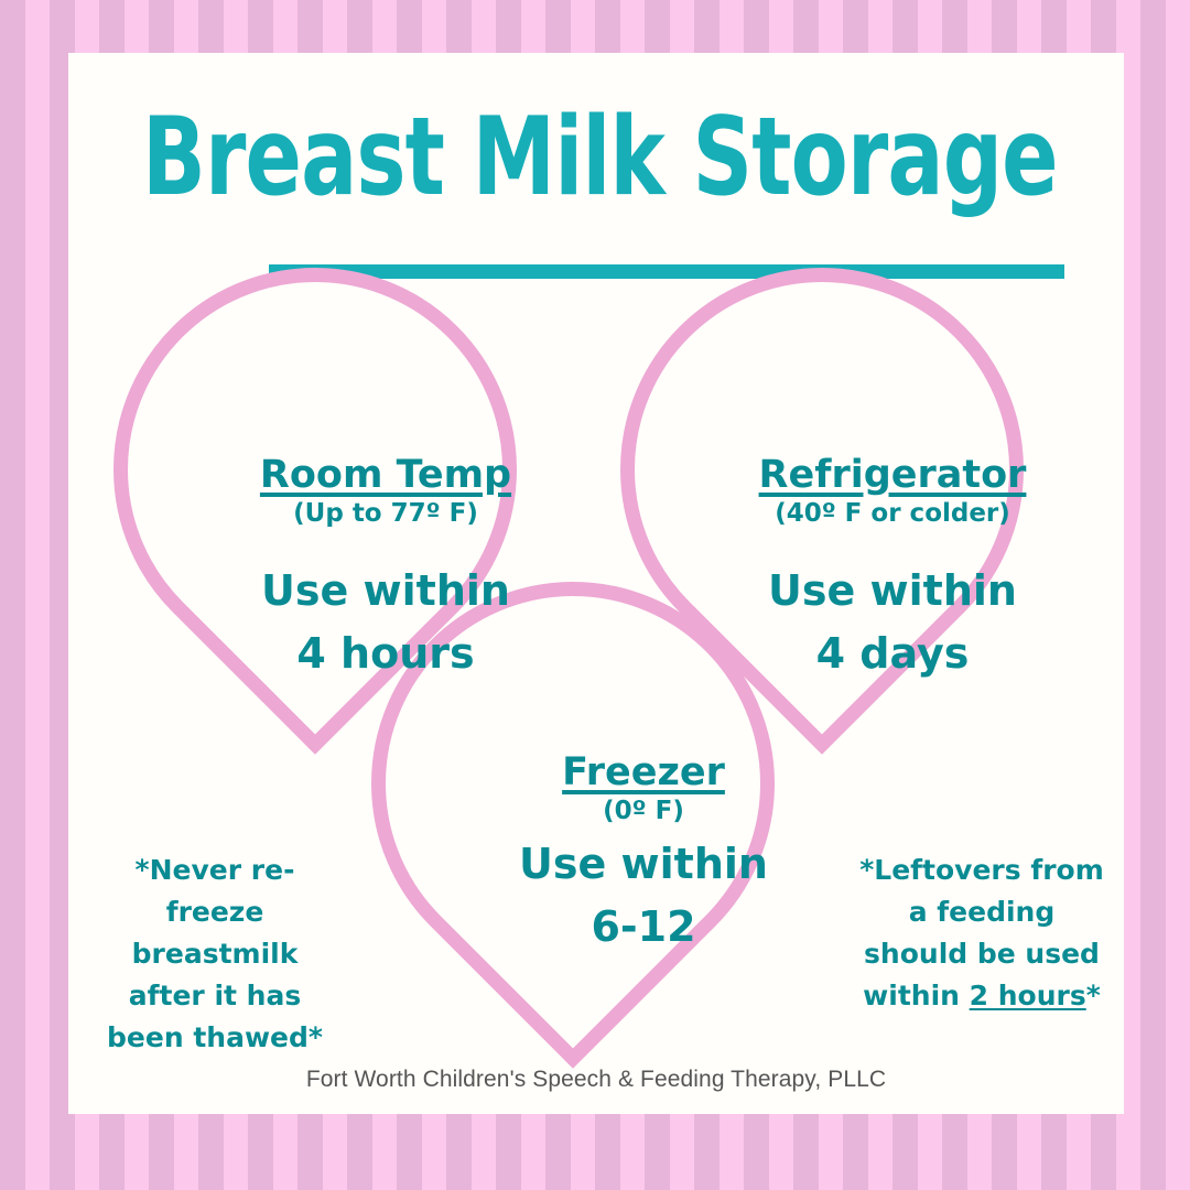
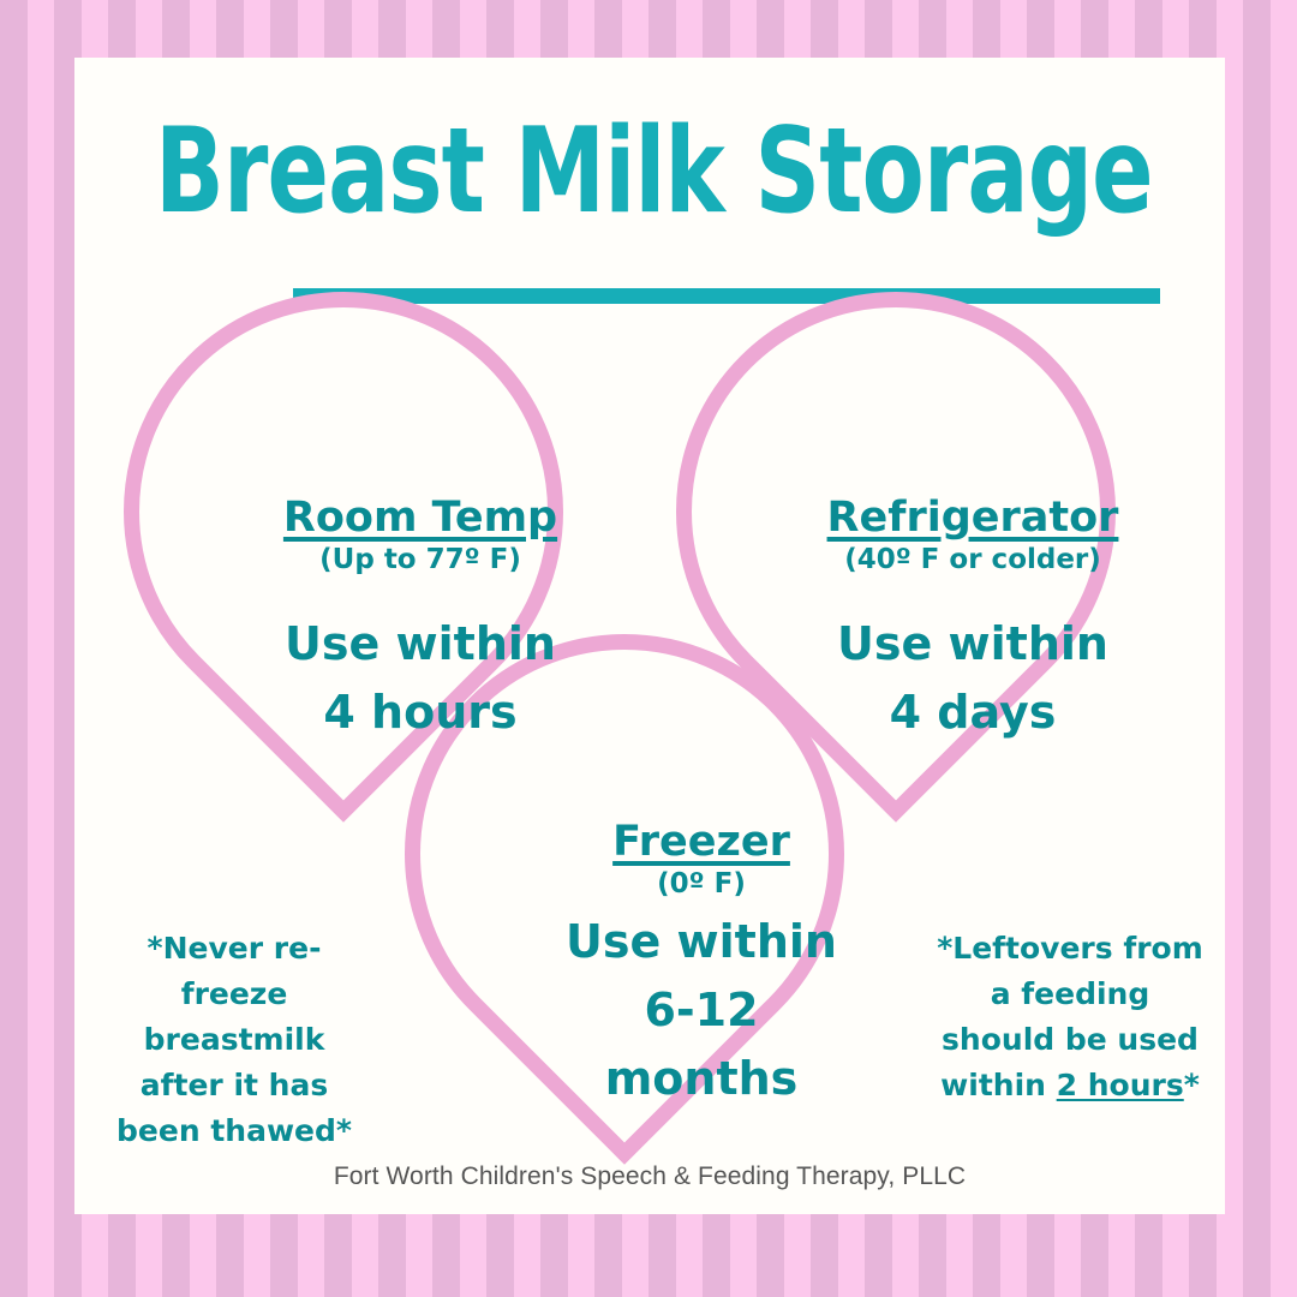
  Breast Milk Storage
  Room Temp
  (Up to 77º F)
  Use within
  4 hours
  Refrigerator
  (40º F or colder)
  Use within
  4 days
  Freezer
  (0º F)
  Use within
  6-12
+ months
  *Never re-freeze breastmilk after it has been thawed*
  *Leftovers from a feeding should be used within 2 hours*
  Fort Worth Children's Speech & Feeding Therapy, PLLC
